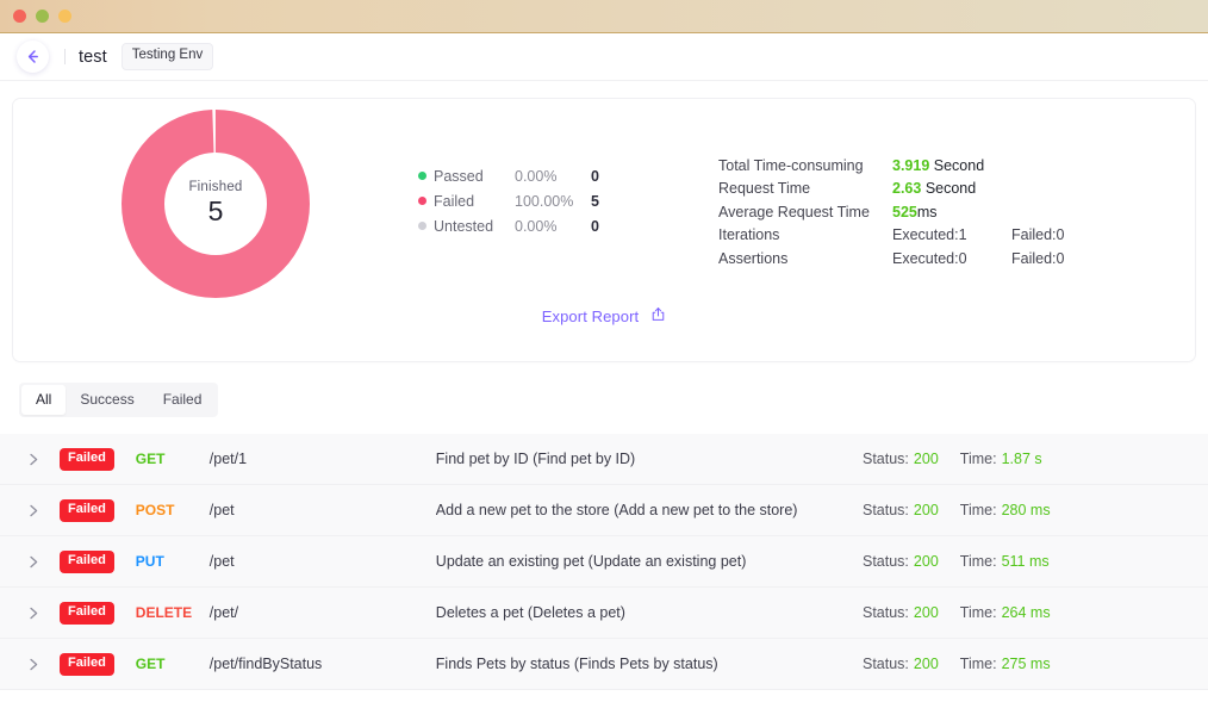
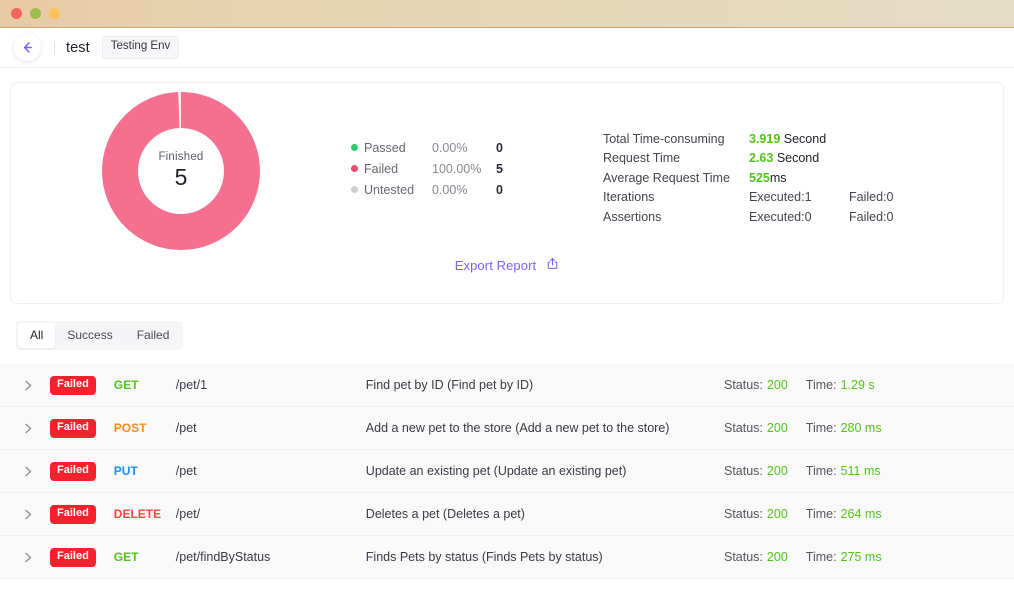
  test
  Testing Env
  Finished
  5
  Passed
  0.00%
  0
  Failed
  100.00%
  5
  Untested
  0.00%
  0
  Total Time-consuming
  3.919 Second
  Request Time
  2.63 Second
  Average Request Time
  525ms
  Iterations
  Executed:1
  Failed:0
  Assertions
  Executed:0
  Failed:0
  Export Report
  All
  Success
  Failed
  Failed
  GET
  /pet/1
  Find pet by ID (Find pet by ID)
  Status:
  200
- Time: 1.87 s
+ Time: 1.29 s
  Failed
  POST
  /pet
  Add a new pet to the store (Add a new pet to the store)
  Status:
  200
  Time: 280 ms
  Failed
  PUT
  /pet
  Update an existing pet (Update an existing pet)
  Status:
  200
  Time: 511 ms
  Failed
  DELETE
  /pet/
  Deletes a pet (Deletes a pet)
  Status:
  200
  Time: 264 ms
  Failed
  GET
  /pet/findByStatus
  Finds Pets by status (Finds Pets by status)
  Status:
  200
  Time: 275 ms
